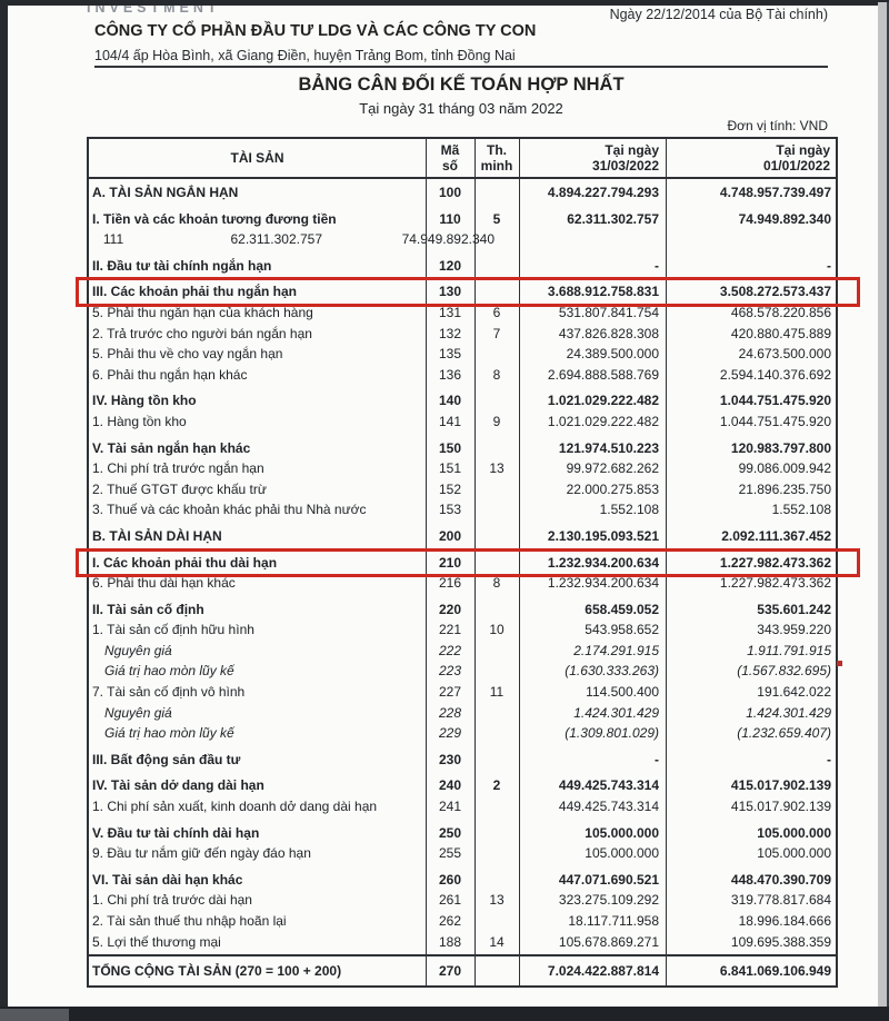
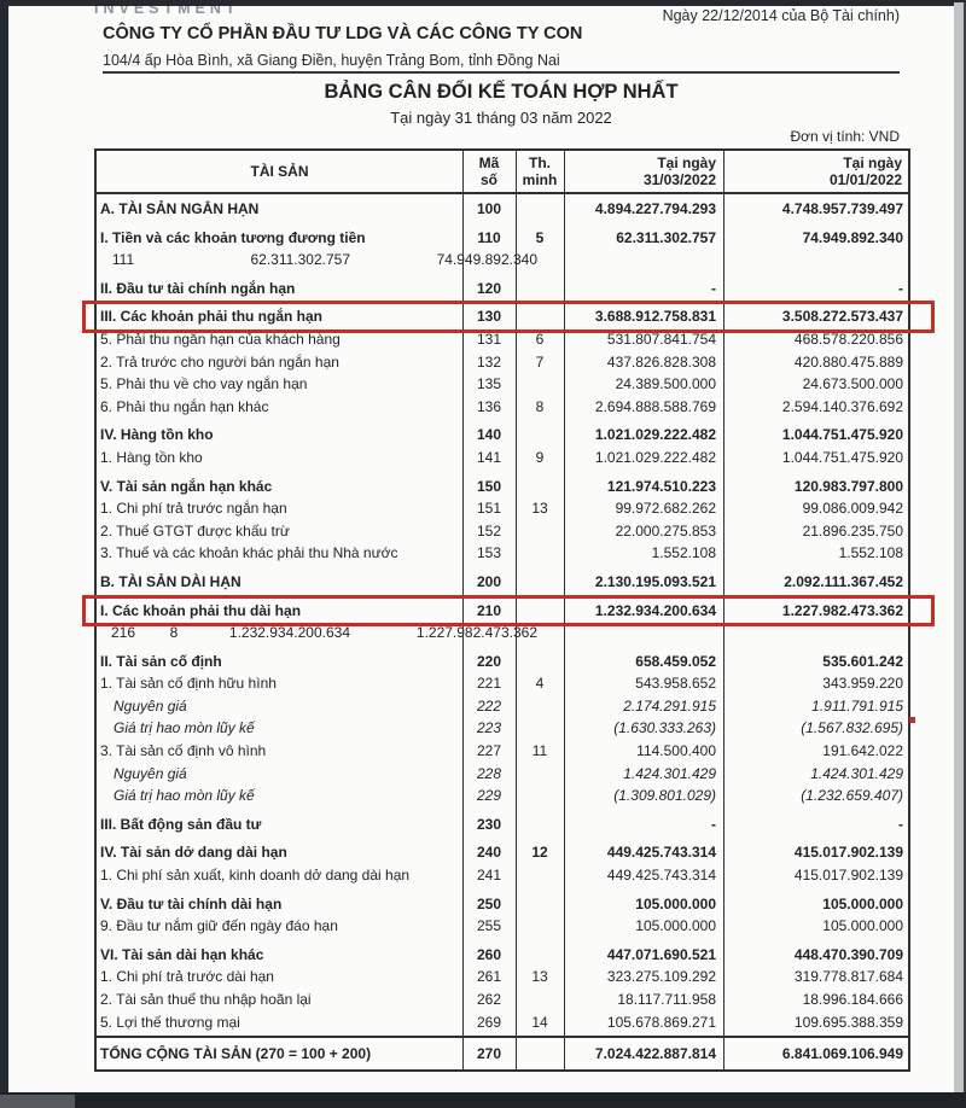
  INVESTMENT
  Ngày 22/12/2014 của Bộ Tài chính)
  CÔNG TY CỔ PHẦN ĐẦU TƯ LDG VÀ CÁC CÔNG TY CON
  104/4 ấp Hòa Bình, xã Giang Điền, huyện Trảng Bom, tỉnh Đồng Nai
  BẢNG CÂN ĐỐI KẾ TOÁN HỢP NHẤT
  Tại ngày 31 tháng 03 năm 2022
  Đơn vị tính: VND
  TÀI SẢN
  Mã
  số
  Th.
  minh
  Tại ngày
  31/03/2022
  Tại ngày
  01/01/2022
  A. TÀI SẢN NGẮN HẠN
  100
  4.894.227.794.293
  4.748.957.739.497
  I. Tiền và các khoản tương đương tiền
  110
  5
  62.311.302.757
  74.949.892.340
  111
  62.311.302.757
  74.949.892.340
  II. Đầu tư tài chính ngắn hạn
  120
  -
  -
  III. Các khoản phải thu ngắn hạn
  130
  3.688.912.758.831
  3.508.272.573.437
  5. Phải thu ngắn hạn của khách hàng
  131
  6
  531.807.841.754
  468.578.220.856
  2. Trả trước cho người bán ngắn hạn
  132
  7
  437.826.828.308
  420.880.475.889
  5. Phải thu về cho vay ngắn hạn
  135
  24.389.500.000
  24.673.500.000
  6. Phải thu ngắn hạn khác
  136
  8
  2.694.888.588.769
  2.594.140.376.692
  IV. Hàng tồn kho
  140
  1.021.029.222.482
  1.044.751.475.920
  1. Hàng tồn kho
  141
  9
  1.021.029.222.482
  1.044.751.475.920
  V. Tài sản ngắn hạn khác
  150
  121.974.510.223
  120.983.797.800
  1. Chi phí trả trước ngắn hạn
  151
  13
  99.972.682.262
  99.086.009.942
  2. Thuế GTGT được khấu trừ
  152
  22.000.275.853
  21.896.235.750
  3. Thuế và các khoản khác phải thu Nhà nước
  153
  1.552.108
  1.552.108
  B. TÀI SẢN DÀI HẠN
  200
  2.130.195.093.521
  2.092.111.367.452
  I. Các khoản phải thu dài hạn
  210
  1.232.934.200.634
  1.227.982.473.362
- 6. Phải thu dài hạn khác
  216
  8
  1.232.934.200.634
  1.227.982.473.362
  II. Tài sản cố định
  220
  658.459.052
  535.601.242
  1. Tài sản cố định hữu hình
  221
- 10
+ 4
  543.958.652
  343.959.220
  Nguyên giá
  222
  2.174.291.915
  1.911.791.915
  Giá trị hao mòn lũy kế
  223
  (1.630.333.263)
  (1.567.832.695)
- 7. Tài sản cố định vô hình
+ 3. Tài sản cố định vô hình
  227
  11
  114.500.400
  191.642.022
  Nguyên giá
  228
  1.424.301.429
  1.424.301.429
  Giá trị hao mòn lũy kế
  229
  (1.309.801.029)
  (1.232.659.407)
  III. Bất động sản đầu tư
  230
  -
  -
  IV. Tài sản dở dang dài hạn
  240
- 2
+ 12
  449.425.743.314
  415.017.902.139
  1. Chi phí sản xuất, kinh doanh dở dang dài hạn
  241
  449.425.743.314
  415.017.902.139
  V. Đầu tư tài chính dài hạn
  250
  105.000.000
  105.000.000
  9. Đầu tư nắm giữ đến ngày đáo hạn
  255
  105.000.000
  105.000.000
  VI. Tài sản dài hạn khác
  260
  447.071.690.521
  448.470.390.709
  1. Chi phí trả trước dài hạn
  261
  13
  323.275.109.292
  319.778.817.684
  2. Tài sản thuế thu nhập hoãn lại
  262
  18.117.711.958
  18.996.184.666
  5. Lợi thế thương mại
- 188
+ 269
  14
  105.678.869.271
  109.695.388.359
  TỔNG CỘNG TÀI SẢN (270 = 100 + 200)
  270
  7.024.422.887.814
  6.841.069.106.949
